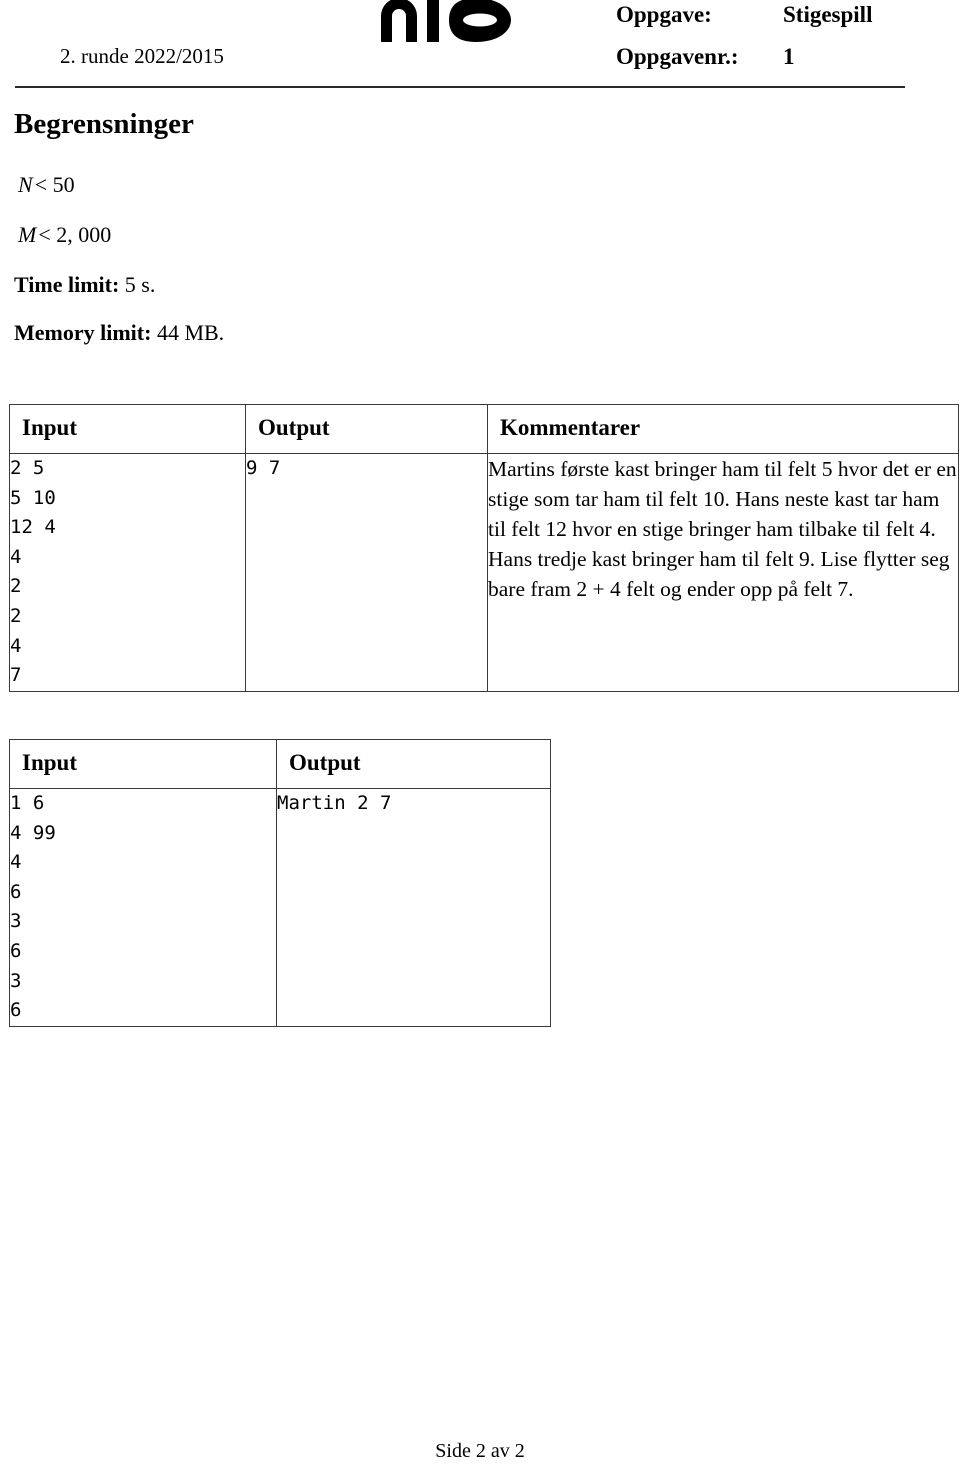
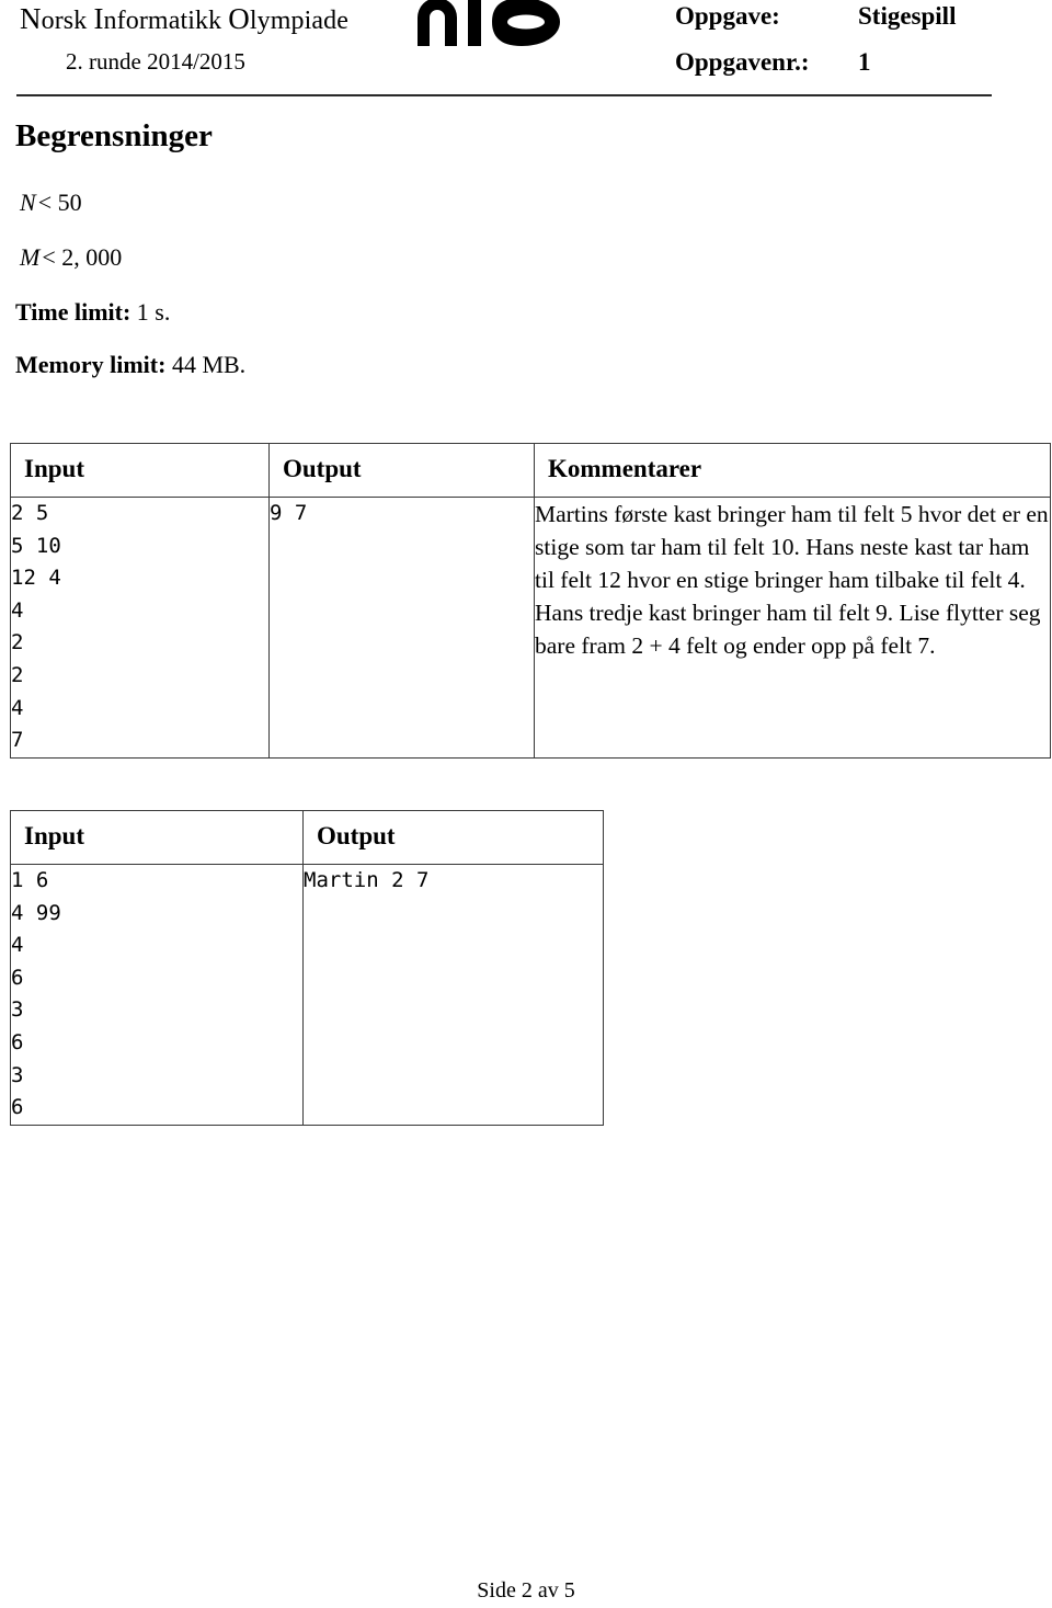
+ Norsk Informatikk Olympiade
- 2. runde 2022/2015
+ 2. runde 2014/2015
  Oppgave:
  Stigespill
  Oppgavenr.:
  1
  Begrensninger
  N< 50
  M< 2, 000
- Time limit: 5 s.
+ Time limit: 1 s.
  Memory limit: 44 MB.
  Input	Output	Kommentarer
  2 5 5 10 12 4 4 2 2 4 7	9 7	Martins første kast bringer ham til felt 5 hvor det er en stige som tar ham til felt 10. Hans neste kast tar ham til felt 12 hvor en stige bringer ham tilbake til felt 4. Hans tredje kast bringer ham til felt 9. Lise flytter seg bare fram 2 + 4 felt og ender opp på felt 7.
  Input	Output
  1 6 4 99 4 6 3 6 3 6	Martin 2 7
- Side 2 av 2
+ Side 2 av 5
